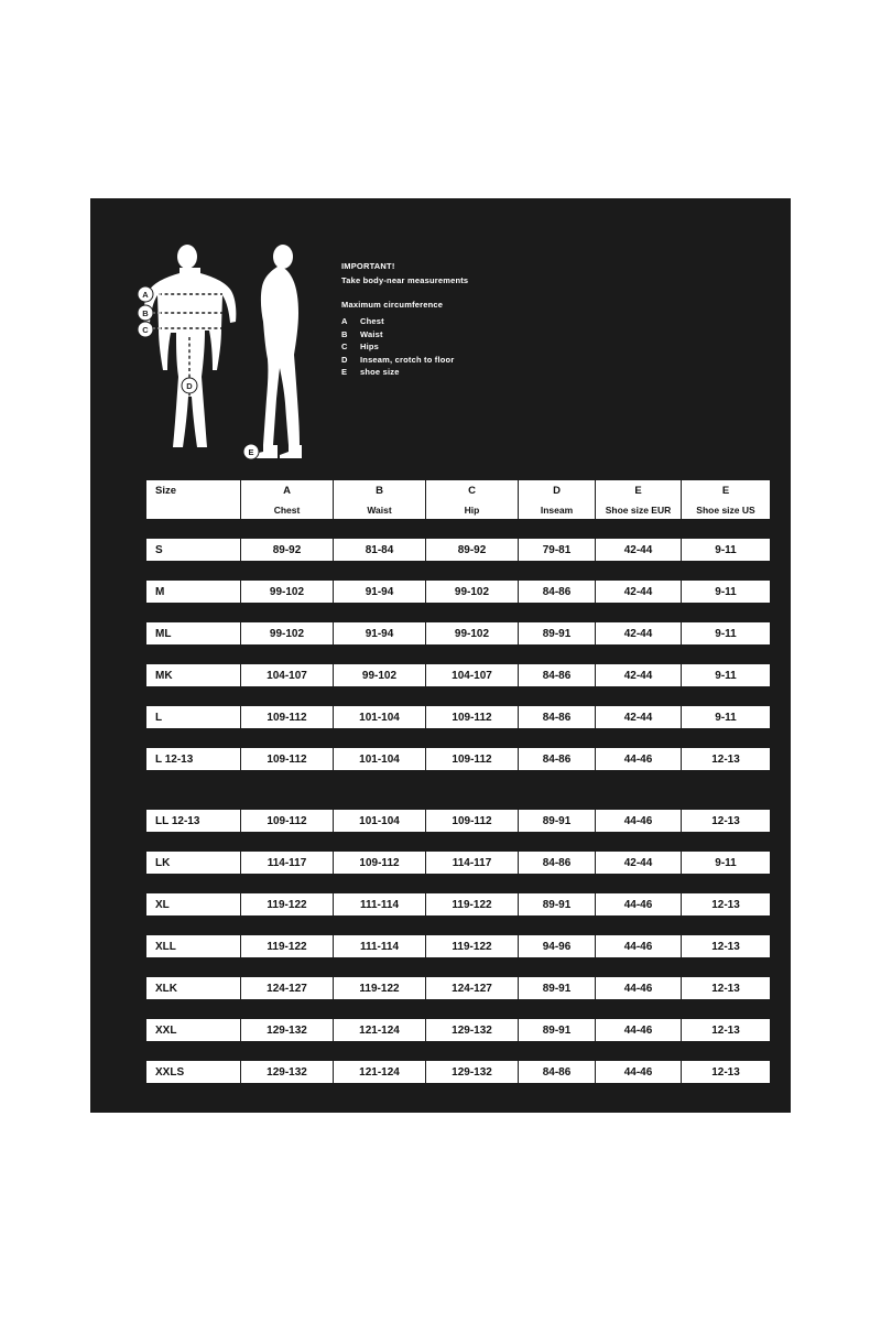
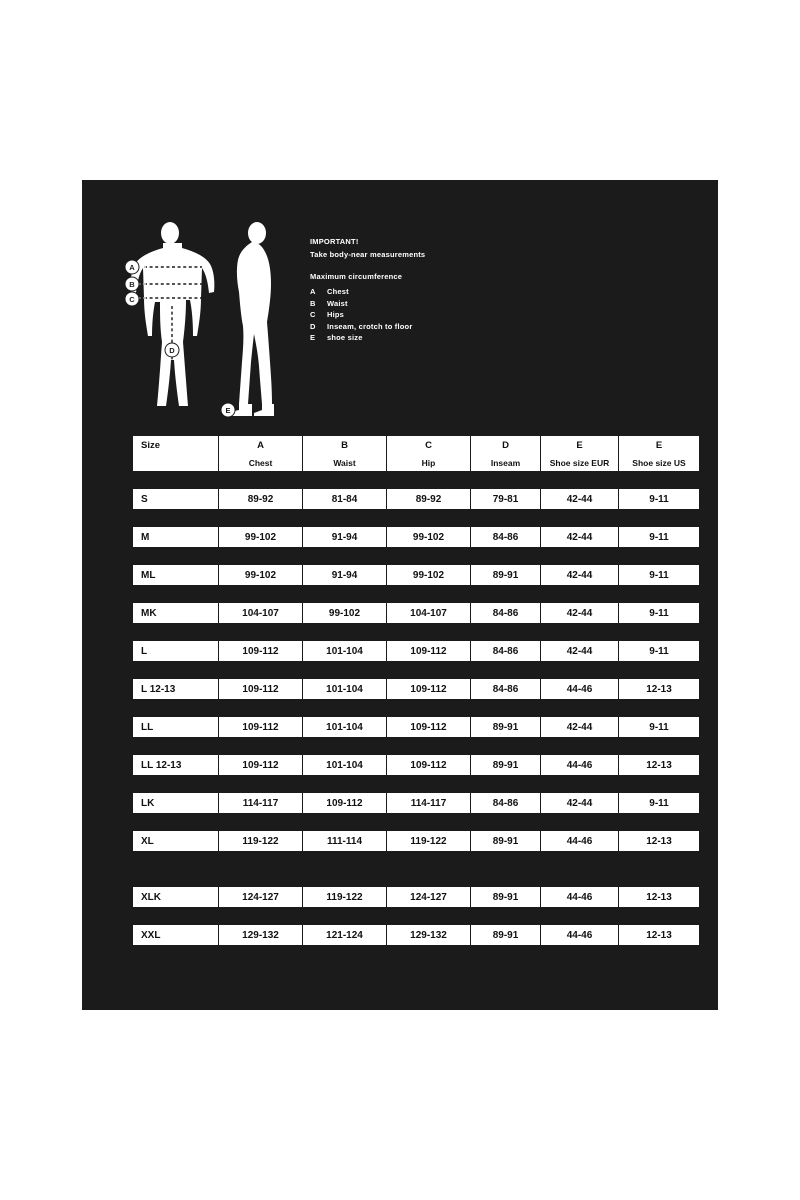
  A
  B
  C
  D
  E
  IMPORTANT!
  Take body-near measurements
  Maximum circumference
  A
  Chest
  B
  Waist
  C
  Hips
  D
  Inseam, crotch to floor
  E
  shoe size
  Size	A	B	C	D	E	E
  	Chest	Waist	Hip	Inseam	Shoe size EUR	Shoe size US
  S	89-92	81-84	89-92	79-81	42-44	9-11
  M	99-102	91-94	99-102	84-86	42-44	9-11
  ML	99-102	91-94	99-102	89-91	42-44	9-11
  MK	104-107	99-102	104-107	84-86	42-44	9-11
  L	109-112	101-104	109-112	84-86	42-44	9-11
  L 12-13	109-112	101-104	109-112	84-86	44-46	12-13
+ LL	109-112	101-104	109-112	89-91	42-44	9-11
  LL 12-13	109-112	101-104	109-112	89-91	44-46	12-13
  LK	114-117	109-112	114-117	84-86	42-44	9-11
  XL	119-122	111-114	119-122	89-91	44-46	12-13
- XLL	119-122	111-114	119-122	94-96	44-46	12-13
  XLK	124-127	119-122	124-127	89-91	44-46	12-13
  XXL	129-132	121-124	129-132	89-91	44-46	12-13
- XXLS	129-132	121-124	129-132	84-86	44-46	12-13
